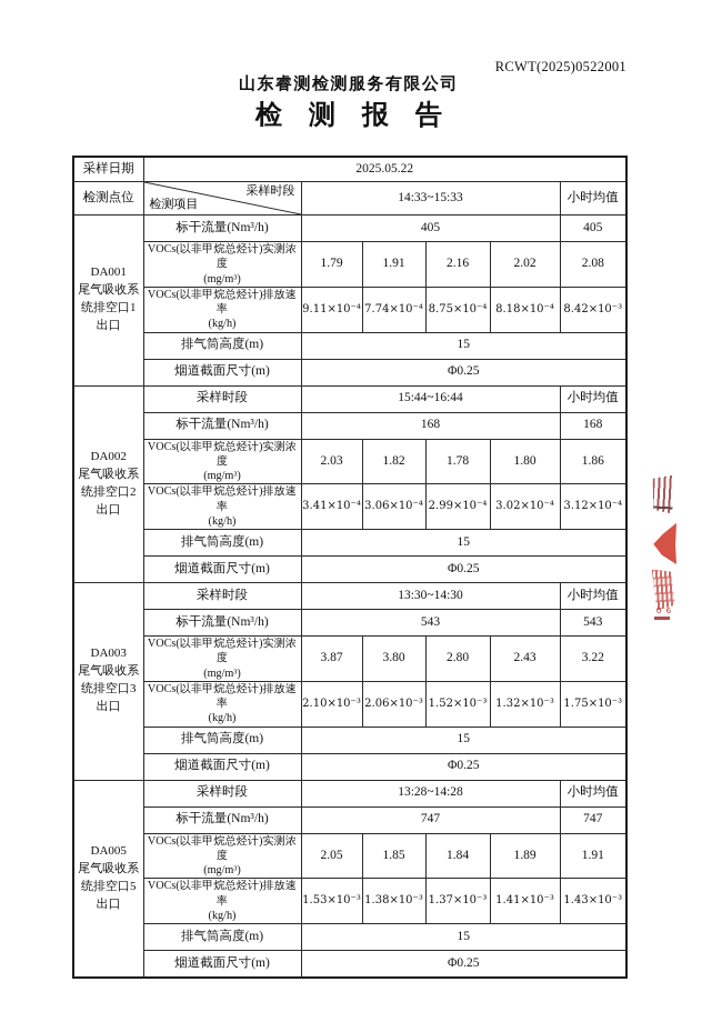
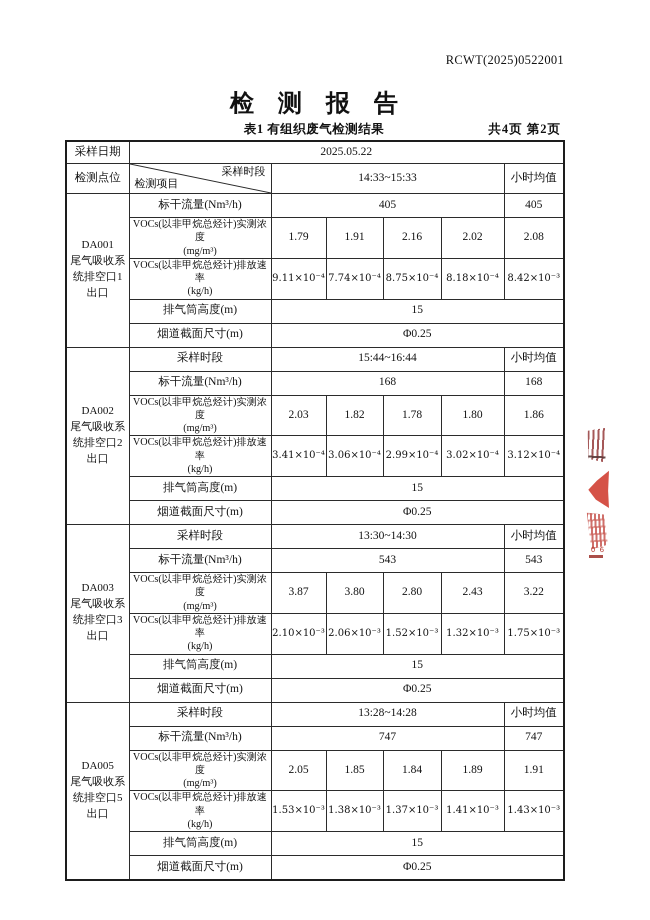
  RCWT(2025)0522001
- 山东睿测检测服务有限公司
  检 测 报 告
+ 表1 有组织废气检测结果
+ 共4页 第2页
  采样日期	2025.05.22
  检测点位	采样时段 检测项目	14:33~15:33	小时均值
  DA001 尾气吸收系 统排空口1 出口	标干流量(Nm³/h)	405	405
  VOCs(以非甲烷总烃计)实测浓度 (mg/m³)	1.79	1.91	2.16	2.02	2.08
  VOCs(以非甲烷总烃计)排放速率 (kg/h)	9.11×10⁻⁴	7.74×10⁻⁴	8.75×10⁻⁴	8.18×10⁻⁴	8.42×10⁻³
  排气筒高度(m)	15
  烟道截面尺寸(m)	Φ0.25
  DA002 尾气吸收系 统排空口2 出口	采样时段	15:44~16:44	小时均值
  标干流量(Nm³/h)	168	168
  VOCs(以非甲烷总烃计)实测浓度 (mg/m³)	2.03	1.82	1.78	1.80	1.86
  VOCs(以非甲烷总烃计)排放速率 (kg/h)	3.41×10⁻⁴	3.06×10⁻⁴	2.99×10⁻⁴	3.02×10⁻⁴	3.12×10⁻⁴
  排气筒高度(m)	15
  烟道截面尺寸(m)	Φ0.25
  DA003 尾气吸收系 统排空口3 出口	采样时段	13:30~14:30	小时均值
  标干流量(Nm³/h)	543	543
  VOCs(以非甲烷总烃计)实测浓度 (mg/m³)	3.87	3.80	2.80	2.43	3.22
  VOCs(以非甲烷总烃计)排放速率 (kg/h)	2.10×10⁻³	2.06×10⁻³	1.52×10⁻³	1.32×10⁻³	1.75×10⁻³
  排气筒高度(m)	15
  烟道截面尺寸(m)	Φ0.25
  DA005 尾气吸收系 统排空口5 出口	采样时段	13:28~14:28	小时均值
  标干流量(Nm³/h)	747	747
  VOCs(以非甲烷总烃计)实测浓度 (mg/m³)	2.05	1.85	1.84	1.89	1.91
  VOCs(以非甲烷总烃计)排放速率 (kg/h)	1.53×10⁻³	1.38×10⁻³	1.37×10⁻³	1.41×10⁻³	1.43×10⁻³
  排气筒高度(m)	15
  烟道截面尺寸(m)	Φ0.25
  0 6
